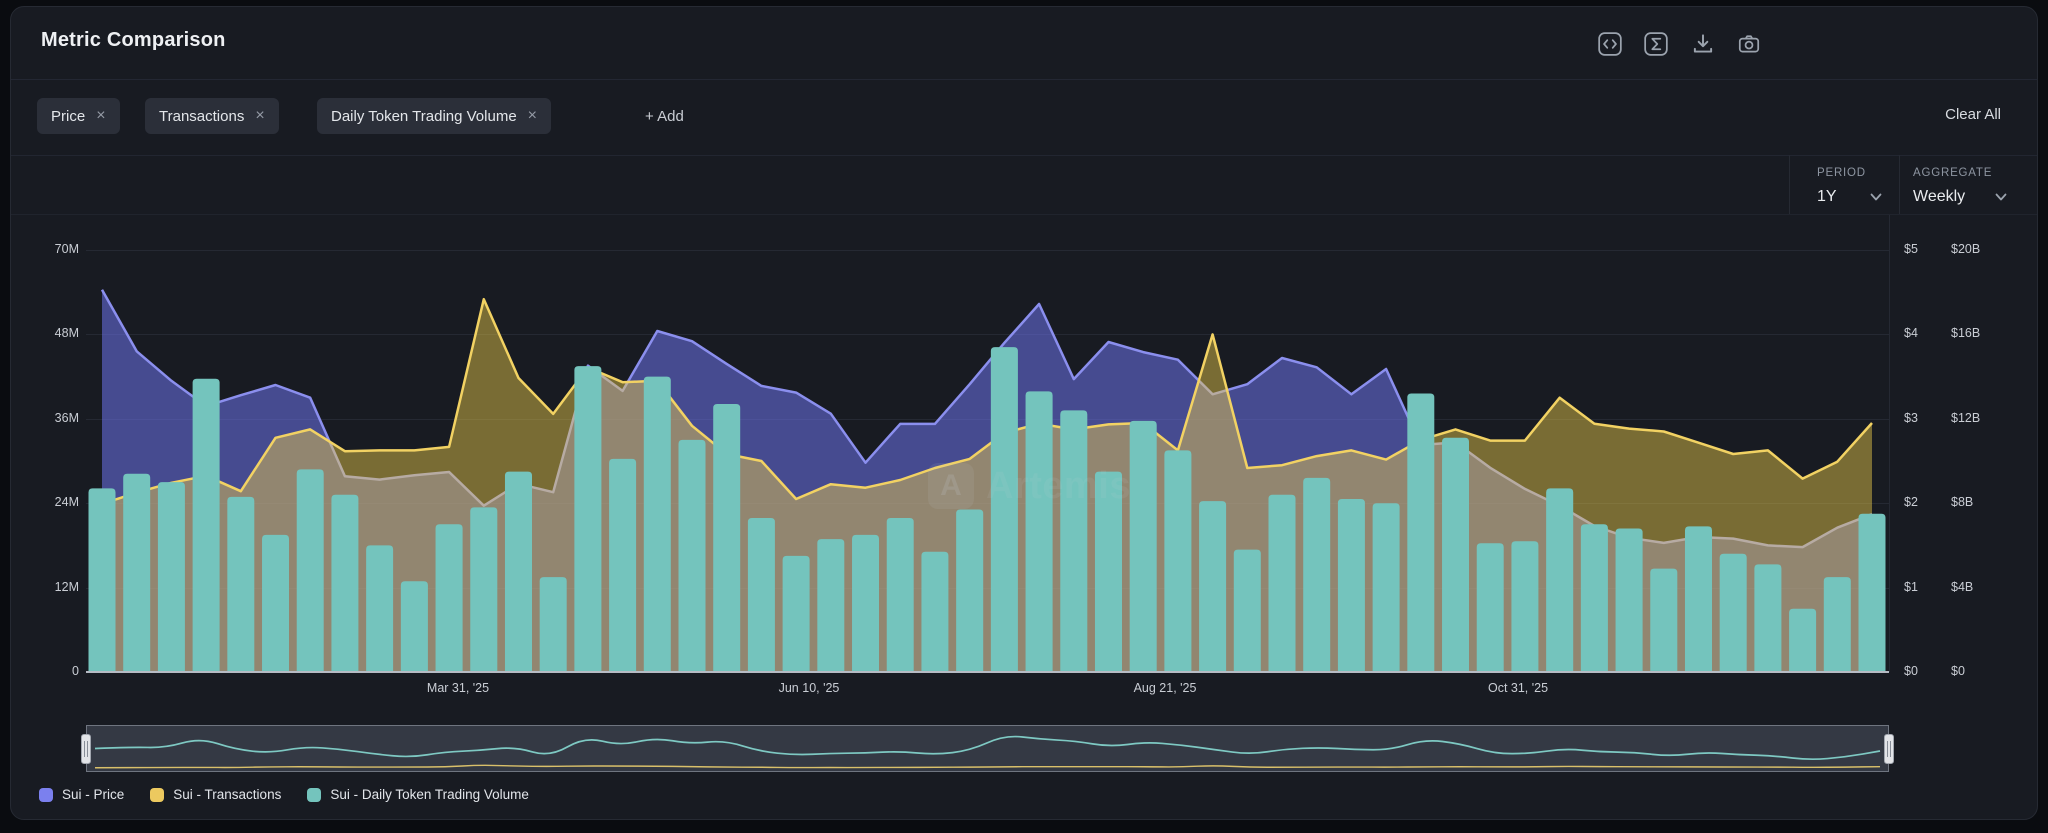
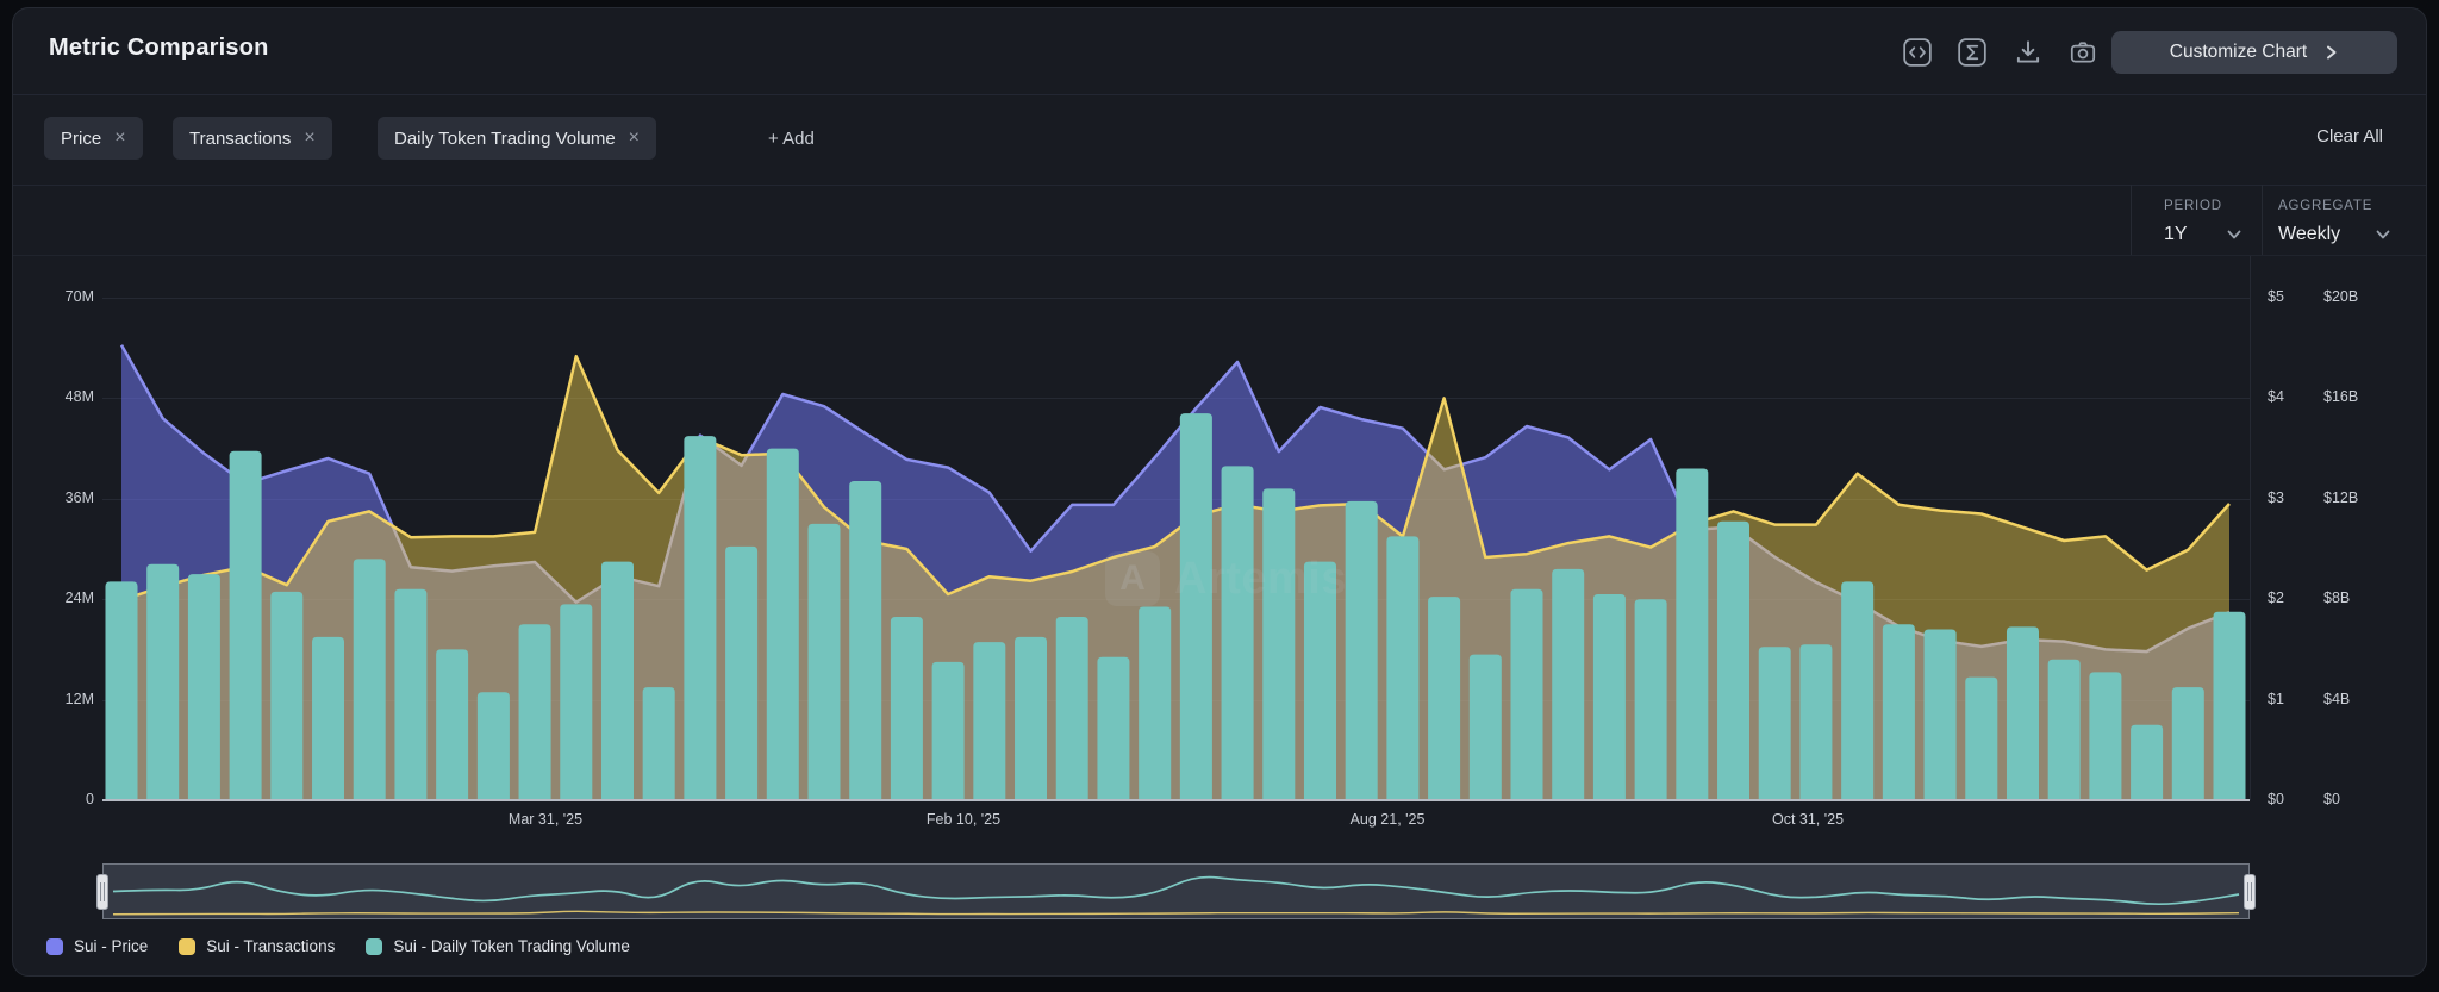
  Metric Comparison
+ Customize Chart
  Price
  ×
  Transactions
  ×
  Daily Token Trading Volume
  ×
  + Add
  Clear All
  PERIOD
  1Y
  AGGREGATE
  Weekly
  70M
  $5
  $20B
  48M
  $4
  $16B
  36M
  $3
  $12B
  24M
  $2
  $8B
  12M
  $1
  $4B
  0
  $0
  $0
  Mar 31, '25
- Jun 10, '25
+ Feb 10, '25
  Aug 21, '25
  Oct 31, '25
  Artemis
  Sui - Price
  Sui - Transactions
  Sui - Daily Token Trading Volume
